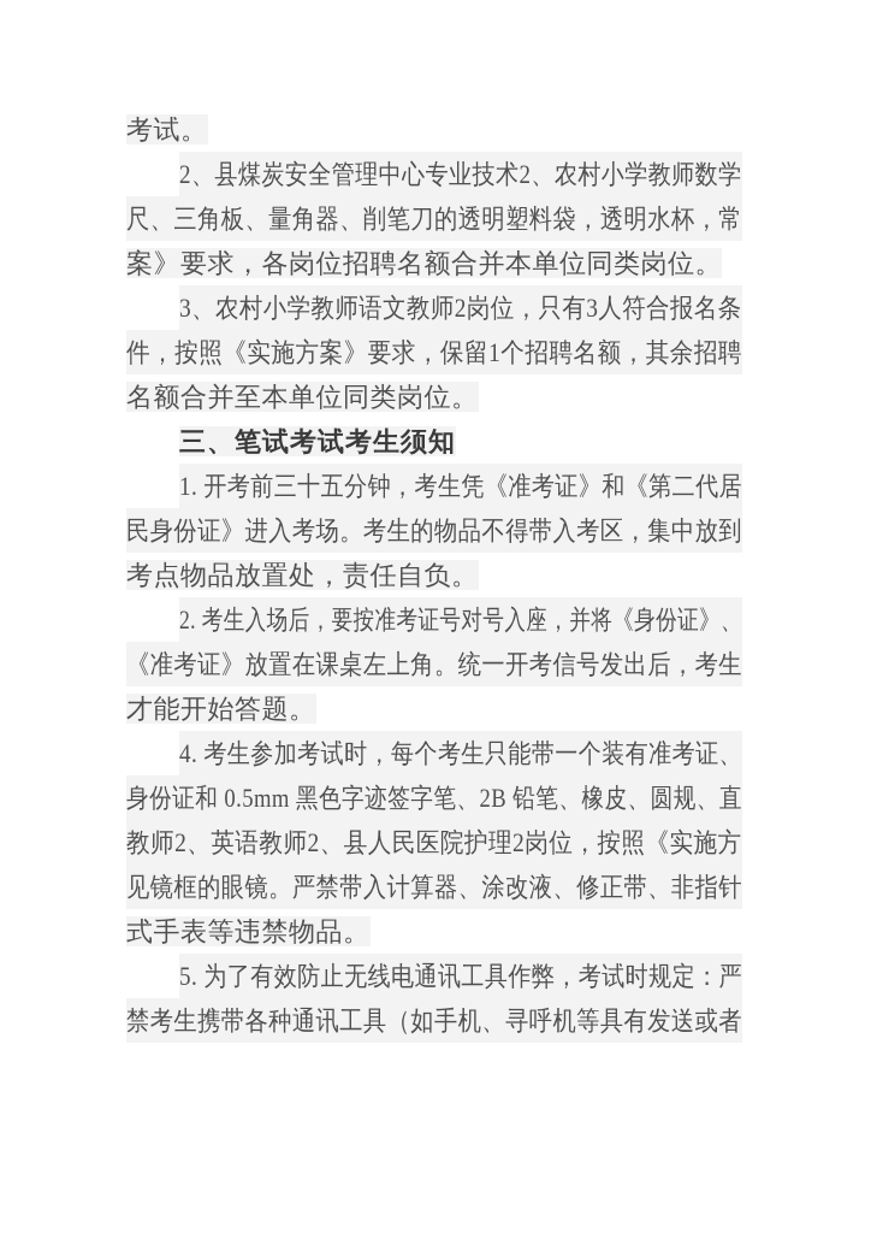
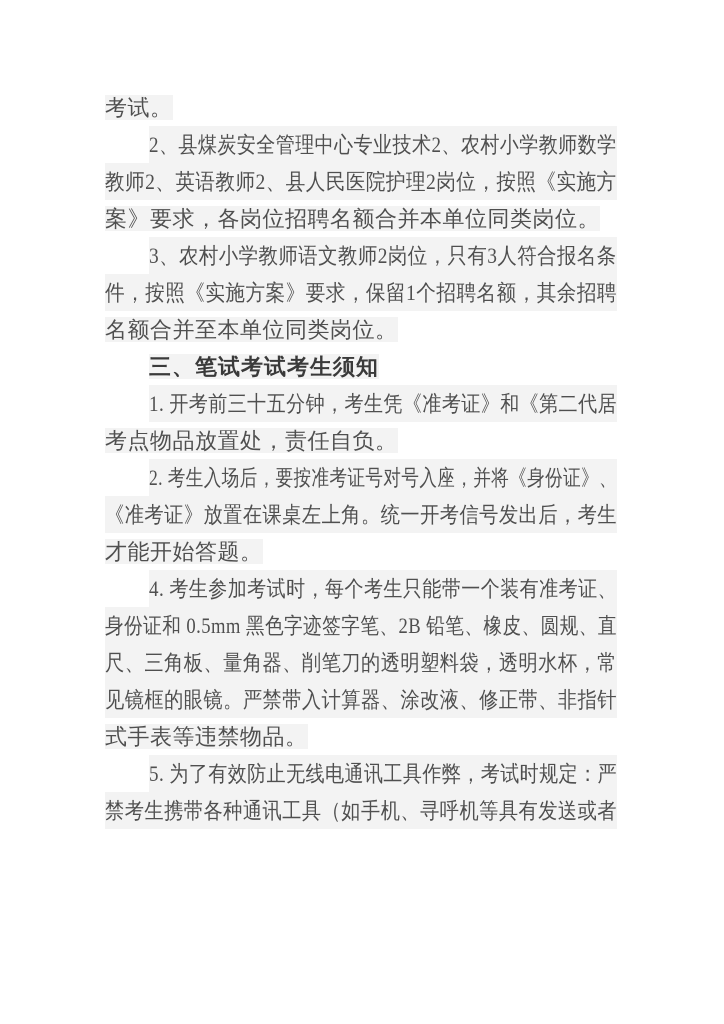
  考试。
  2、县煤炭安全管理中心专业技术2、农村小学教师数学
- 尺、三角板、量角器、削笔刀的透明塑料袋，透明水杯，常
+ 教师2、英语教师2、县人民医院护理2岗位，按照《实施方
  案》要求，各岗位招聘名额合并本单位同类岗位。
  3、农村小学教师语文教师2岗位，只有3人符合报名条
  件，按照《实施方案》要求，保留1个招聘名额，其余招聘
  名额合并至本单位同类岗位。
  三、笔试考试考生须知
  1. 开考前三十五分钟，考生凭《准考证》和《第二代居
- 民身份证》进入考场。考生的物品不得带入考区，集中放到
  考点物品放置处，责任自负。
  2. 考生入场后，要按准考证号对号入座，并将《身份证》、
  《准考证》放置在课桌左上角。统一开考信号发出后，考生
  才能开始答题。
  4. 考生参加考试时，每个考生只能带一个装有准考证、
  身份证和 0.5mm 黑色字迹签字笔、2B 铅笔、橡皮、圆规、直
- 教师2、英语教师2、县人民医院护理2岗位，按照《实施方
+ 尺、三角板、量角器、削笔刀的透明塑料袋，透明水杯，常
  见镜框的眼镜。严禁带入计算器、涂改液、修正带、非指针
  式手表等违禁物品。
  5. 为了有效防止无线电通讯工具作弊，考试时规定：严
  禁考生携带各种通讯工具（如手机、寻呼机等具有发送或者
